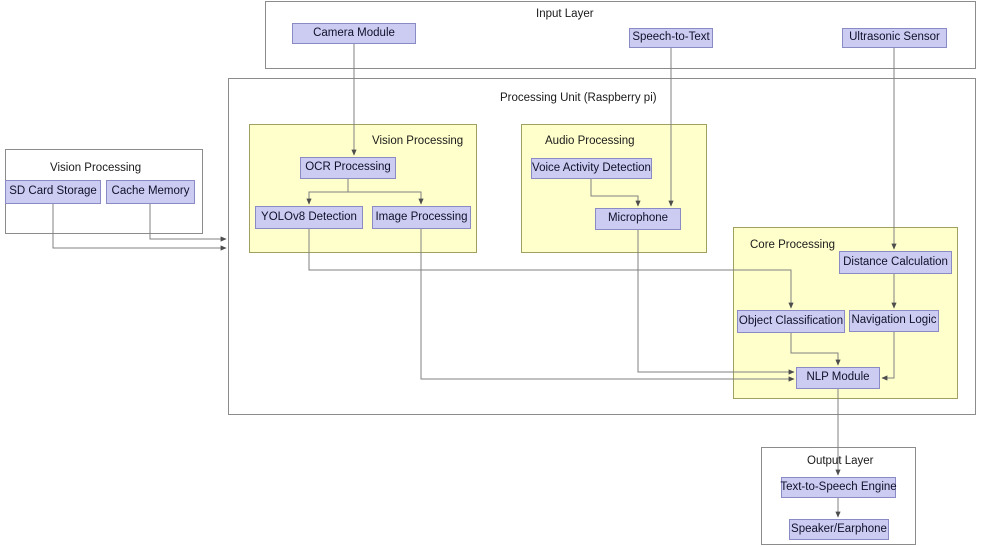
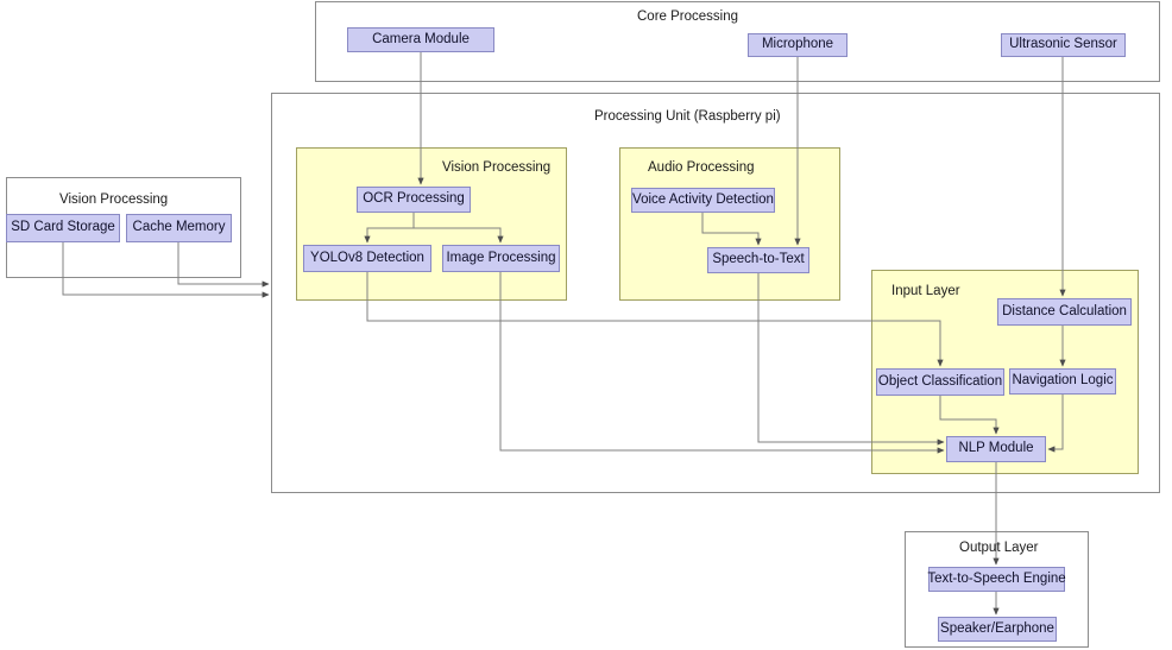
- Input Layer
+ Core Processing
  Processing Unit (Raspberry pi)
  Vision Processing
  Vision Processing
  Audio Processing
- Core Processing
+ Input Layer
  Output Layer
  Camera Module
- Speech-to-Text
+ Microphone
  Ultrasonic Sensor
  SD Card Storage
  Cache Memory
  OCR Processing
  YOLOv8 Detection
  Image Processing
  Voice Activity Detection
- Microphone
+ Speech-to-Text
  Distance Calculation
  Object Classification
  Navigation Logic
  NLP Module
  Text-to-Speech Engine
  Speaker/Earphone
